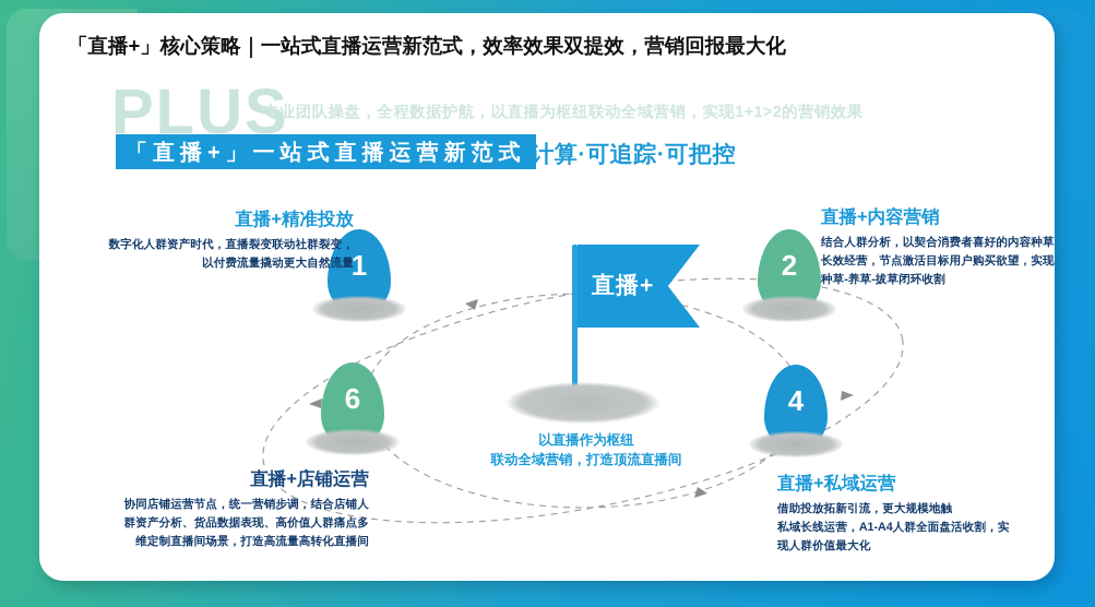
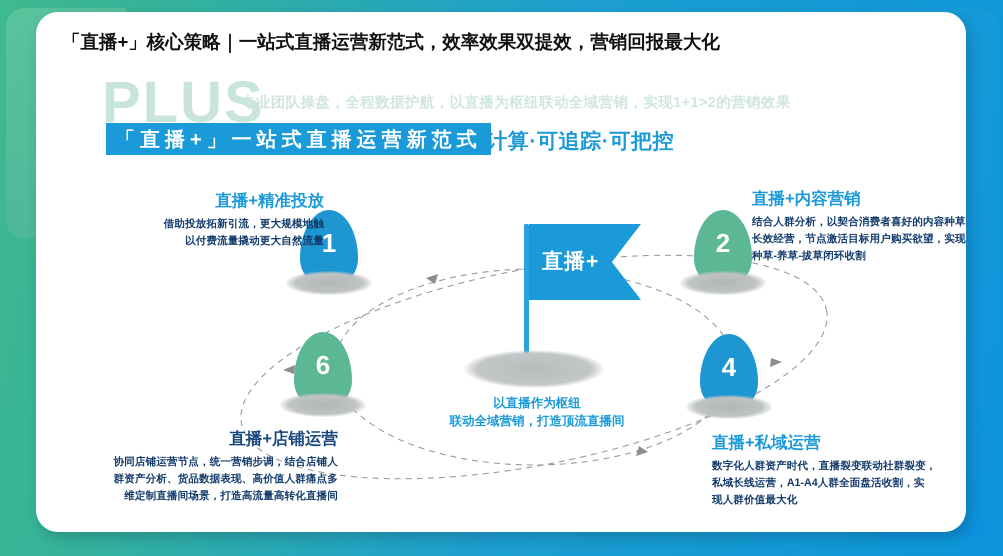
  「直播+」核心策略｜一站式直播运营新范式，效率效果双提效，营销回报最大化
  PLUS
  专业团队操盘，全程数据护航，以直播为枢纽联动全域营销，实现1+1>2的营销效果
  「直播+」一站式直播运营新范式
  直播+
  以直播作为枢纽
  联动全域营销，打造顶流直播间
  1
  2
  6
  4
  直播+精准投放
- 数字化人群资产时代，直播裂变联动社群裂变，
+ 借助投放拓新引流，更大规模地触
  以付费流量撬动更大自然流量
  直播+内容营销
  结合人群分析，以契合消费者喜好的内容种草
  长效经营，节点激活目标用户购买欲望，实现
  种草-养草-拔草闭环收割
  直播+店铺运营
  协同店铺运营节点，统一营销步调，结合店铺人
  群资产分析、货品数据表现、高价值人群痛点多
  维定制直播间场景，打造高流量高转化直播间
  直播+私域运营
- 借助投放拓新引流，更大规模地触
+ 数字化人群资产时代，直播裂变联动社群裂变，
  私域长线运营，A1-A4人群全面盘活收割，实
  现人群价值最大化
